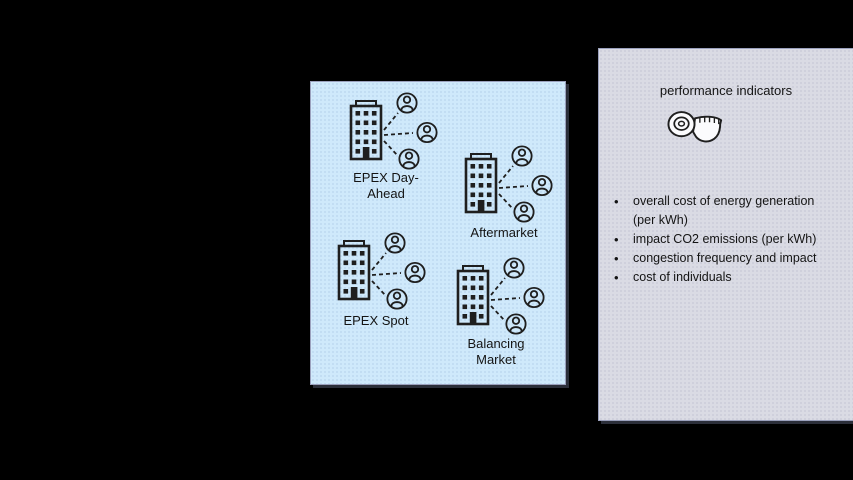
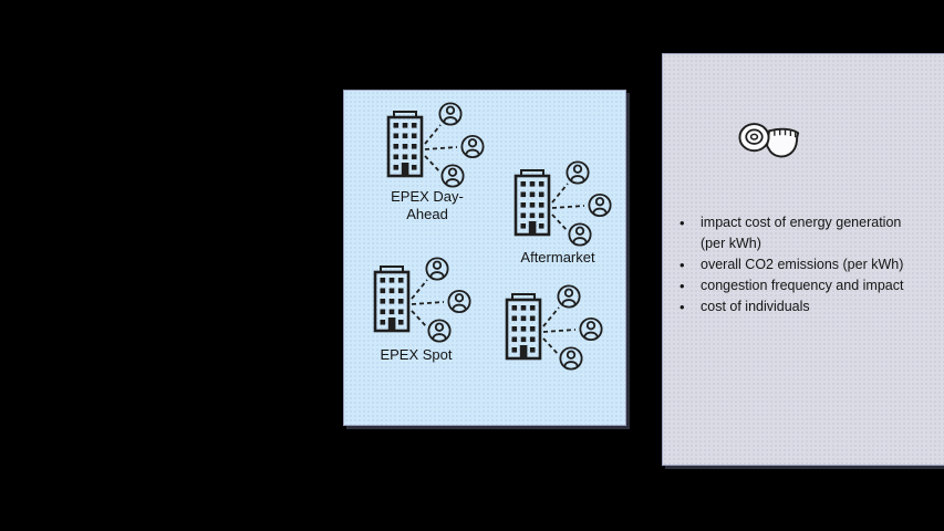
  EPEX Day-Ahead
  Aftermarket
  EPEX Spot
- Balancing Market
- performance indicators
- overall cost of energy generation (per kWh)
+ impact cost of energy generation (per kWh)
- impact CO2 emissions (per kWh)
+ overall CO2 emissions (per kWh)
  congestion frequency and impact
  cost of individuals
